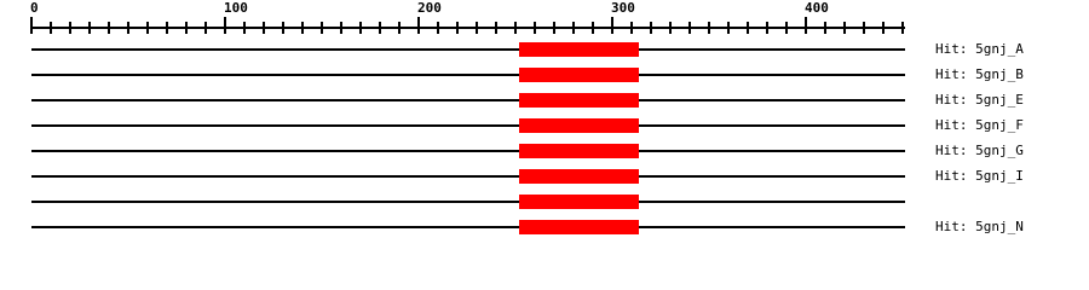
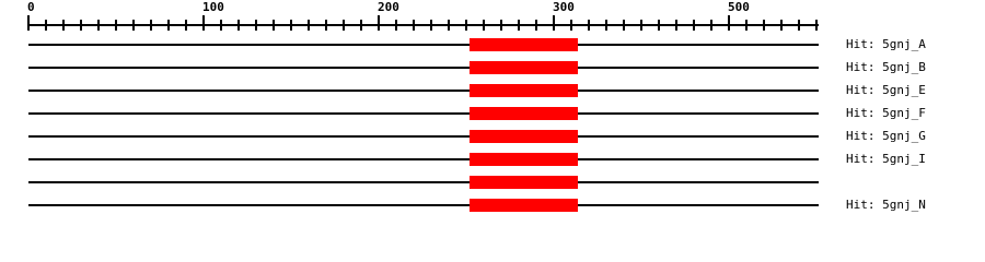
  0
  100
  200
  300
- 400
+ 500
  Hit: 5gnj_A
  Hit: 5gnj_B
  Hit: 5gnj_E
  Hit: 5gnj_F
  Hit: 5gnj_G
  Hit: 5gnj_I
  Hit: 5gnj_N
